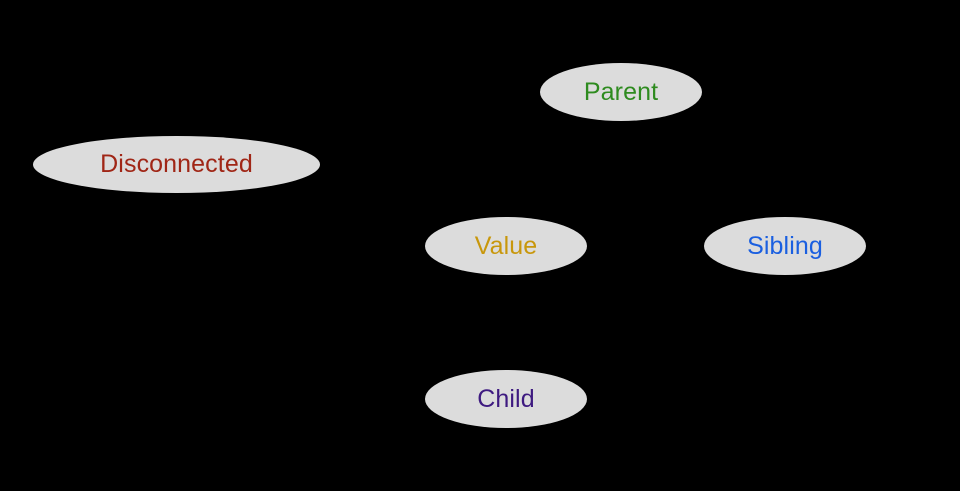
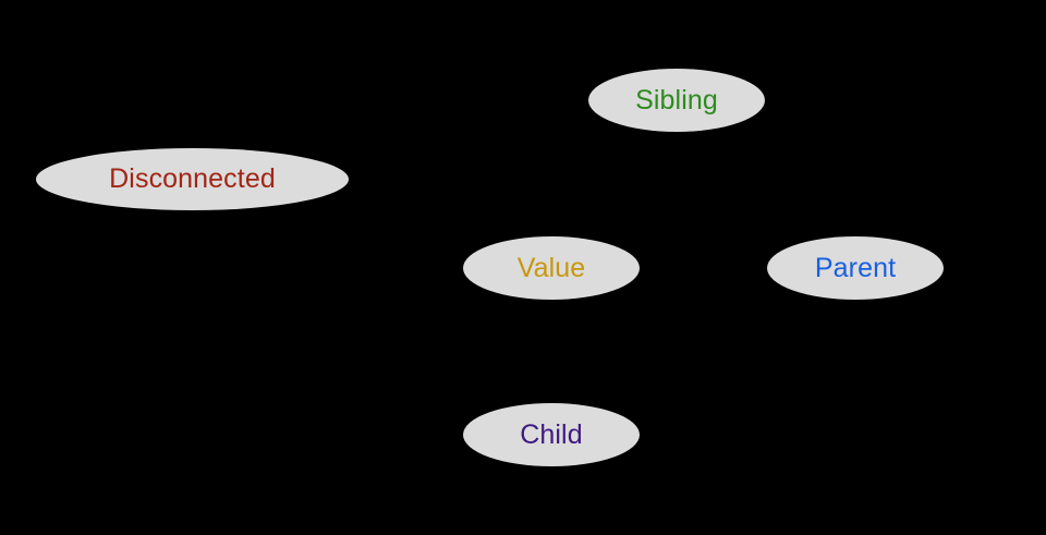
  Disconnected
- Parent
+ Sibling
  Value
- Sibling
+ Parent
  Child
